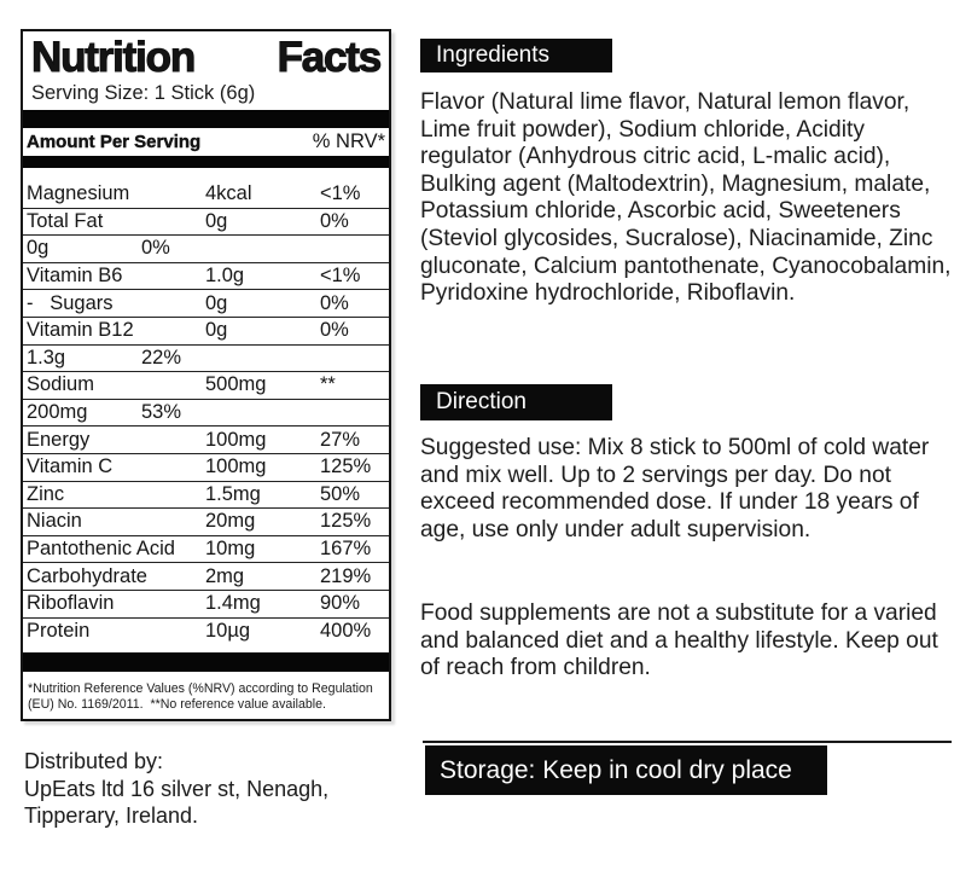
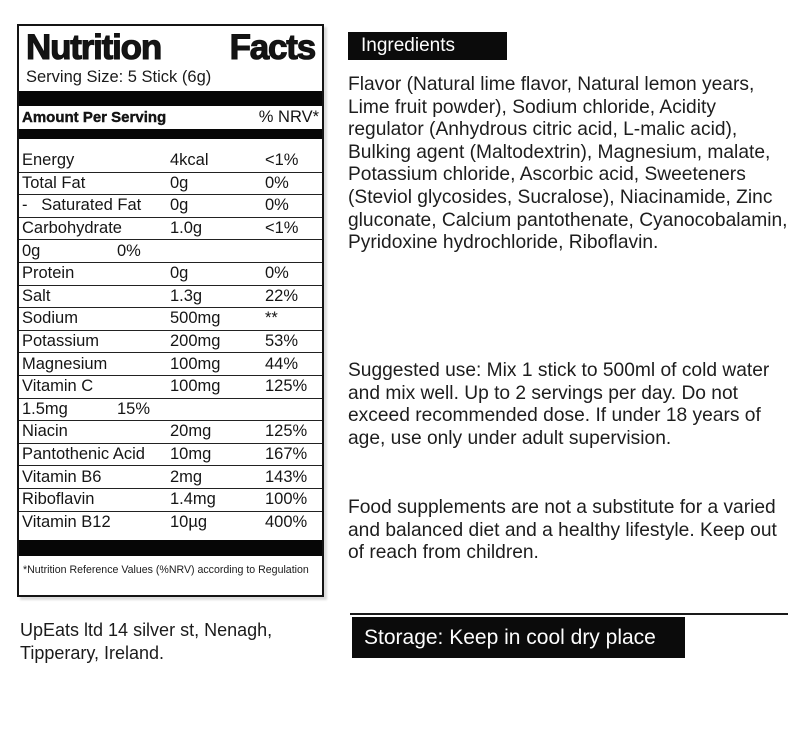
  Nutrition
  Facts
- Serving Size: 1 Stick (6g)
+ Serving Size: 5 Stick (6g)
  Amount Per Serving
  % NRV*
- Magnesium
+ Energy
  4kcal
  <1%
  Total Fat
  0g
  0%
+ - Saturated Fat
  0g
  0%
- Vitamin B6
+ Carbohydrate
  1.0g
  <1%
- - Sugars
  0g
  0%
- Vitamin B12
+ Protein
  0g
  0%
+ Salt
  1.3g
  22%
  Sodium
  500mg
  **
+ Potassium
  200mg
  53%
- Energy
+ Magnesium
  100mg
- 27%
+ 44%
  Vitamin C
  100mg
  125%
- Zinc
  1.5mg
- 50%
+ 15%
  Niacin
  20mg
  125%
  Pantothenic Acid
  10mg
  167%
- Carbohydrate
+ Vitamin B6
  2mg
- 219%
+ 143%
  Riboflavin
  1.4mg
- 90%
+ 100%
- Protein
+ Vitamin B12
  10µg
  400%
  *Nutrition Reference Values (%NRV) according to Regulation
- (EU) No. 1169/2011. **No reference value available.
- Distributed by:
- UpEats ltd 16 silver st, Nenagh,
+ UpEats ltd 14 silver st, Nenagh,
  Tipperary, Ireland.
  Ingredients
- Flavor (Natural lime flavor, Natural lemon flavor, Lime fruit powder), Sodium chloride, Acidity regulator (Anhydrous citric acid, L-malic acid), Bulking agent (Maltodextrin), Magnesium, malate, Potassium chloride, Ascorbic acid, Sweeteners (Steviol glycosides, Sucralose), Niacinamide, Zinc gluconate, Calcium pantothenate, Cyanocobalamin, Pyridoxine hydrochloride, Riboflavin.
+ Flavor (Natural lime flavor, Natural lemon years, Lime fruit powder), Sodium chloride, Acidity regulator (Anhydrous citric acid, L-malic acid), Bulking agent (Maltodextrin), Magnesium, malate, Potassium chloride, Ascorbic acid, Sweeteners (Steviol glycosides, Sucralose), Niacinamide, Zinc gluconate, Calcium pantothenate, Cyanocobalamin, Pyridoxine hydrochloride, Riboflavin.
- Direction
- Suggested use: Mix 8 stick to 500ml of cold water and mix well. Up to 2 servings per day. Do not exceed recommended dose. If under 18 years of age, use only under adult supervision.
+ Suggested use: Mix 1 stick to 500ml of cold water and mix well. Up to 2 servings per day. Do not exceed recommended dose. If under 18 years of age, use only under adult supervision.
  Food supplements are not a substitute for a varied and balanced diet and a healthy lifestyle. Keep out of reach from children.
  Storage: Keep in cool dry place
